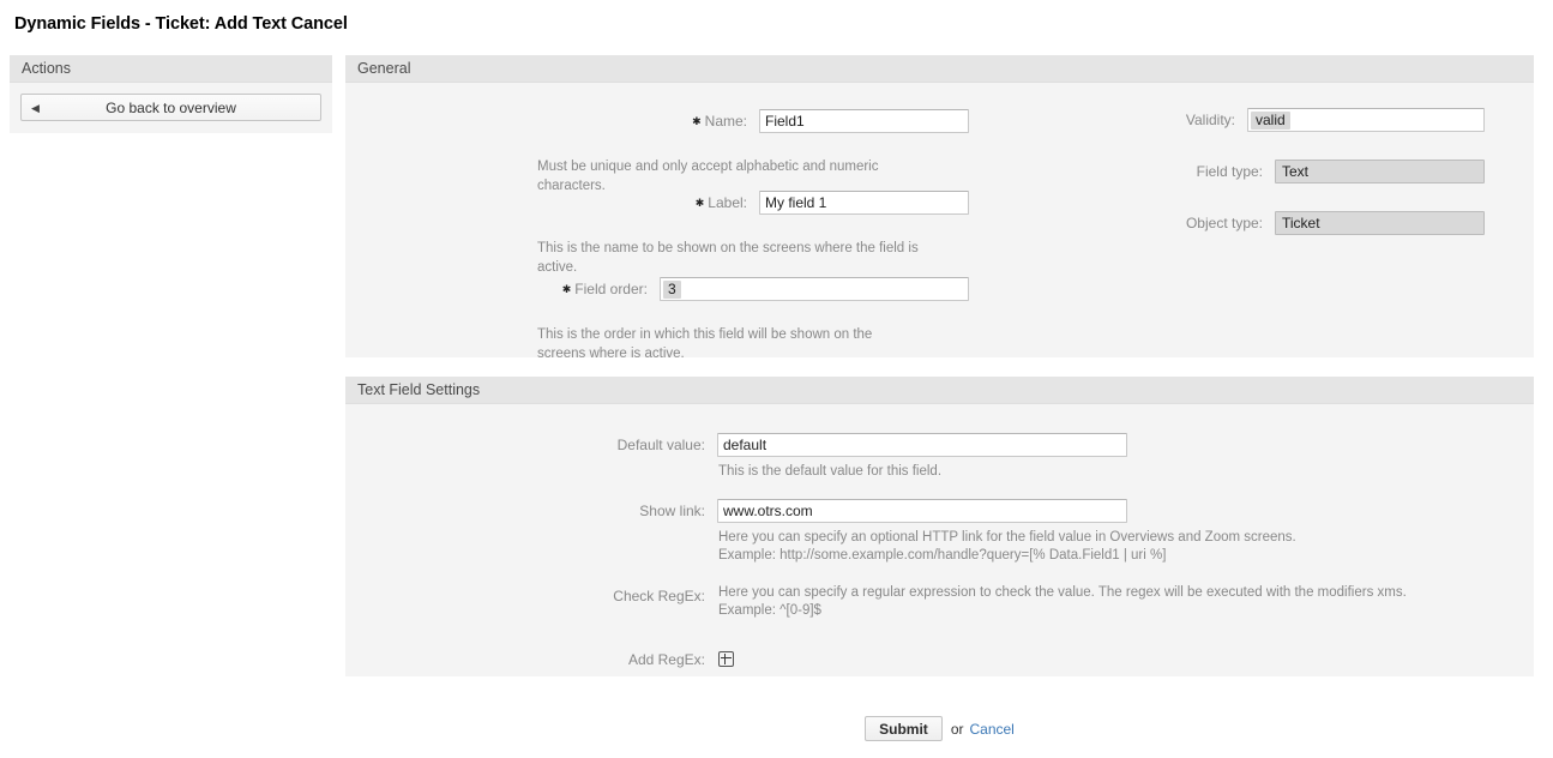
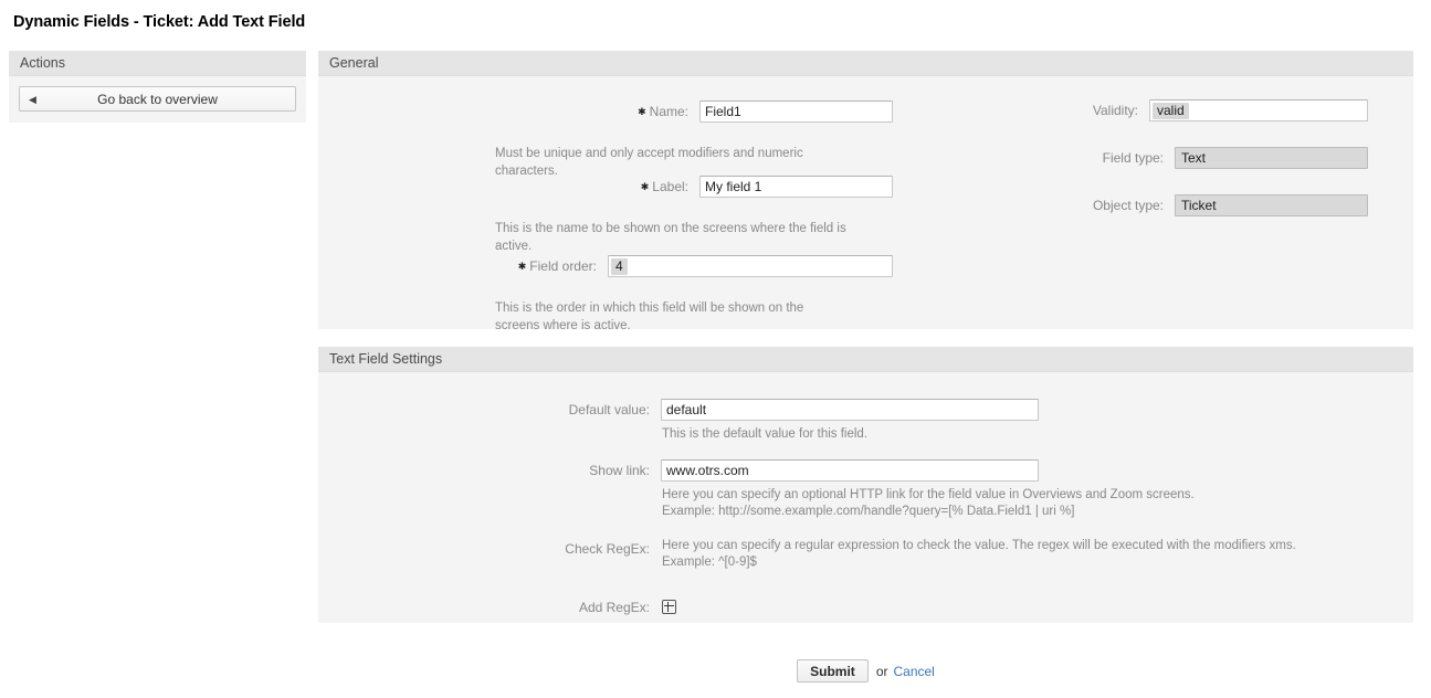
- Dynamic Fields - Ticket: Add Text Cancel
+ Dynamic Fields - Ticket: Add Text Field
  Actions
  ◀
  Go back to overview
  General
  ✱ Name:
  Field1
- Must be unique and only accept alphabetic and numeric characters.
+ Must be unique and only accept modifiers and numeric characters.
  ✱ Label:
  My field 1
  This is the name to be shown on the screens where the field is active.
  ✱ Field order:
- 3
+ 4
  This is the order in which this field will be shown on the screens where is active.
  Validity:
  valid
  Field type:
  Text
  Object type:
  Ticket
  Text Field Settings
  Default value:
  default
  This is the default value for this field.
  Show link:
  www.otrs.com
  Here you can specify an optional HTTP link for the field value in Overviews and Zoom screens.
  Example: http://some.example.com/handle?query=[% Data.Field1 | uri %]
  Check RegEx:
  Here you can specify a regular expression to check the value. The regex will be executed with the modifiers xms.
  Example: ^[0-9]$
  Add RegEx:
  Submit
  or
  Cancel
